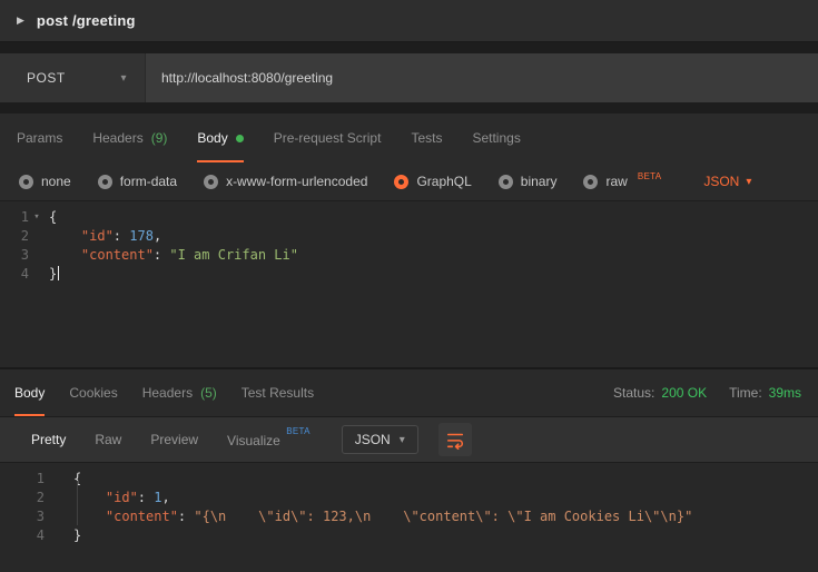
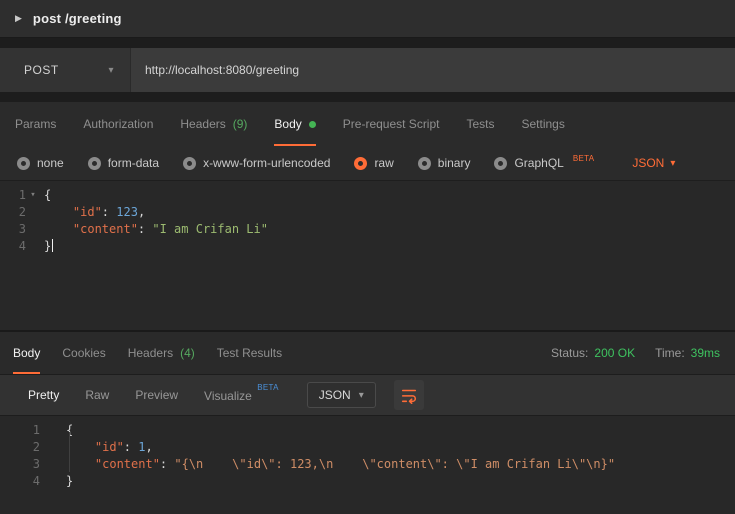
  ▶
  post /greeting
  POST
  ▾
  http://localhost:8080/greeting
  Params
+ Authorization
  Headers
  (9)
  Body
  Pre-request Script
  Tests
  Settings
  none
  form-data
  x-www-form-urlencoded
- GraphQL
+ raw
  binary
- raw
+ GraphQL
  BETA
  JSON
  ▾
  1
  ▾
  {
  2
- "id": 178,
+ "id": 123,
  3
  "content": "I am Crifan Li"
  4
  }
  Body
  Cookies
  Headers
- (5)
+ (4)
  Test Results
  Status:
  200 OK
  Time:
  39ms
  Pretty
  Raw
  Preview
  Visualize BETA
  JSON
  ▾
  1
  {
  2
  "id": 1,
  3
- "content": "{\n \"id\": 123,\n \"content\": \"I am Cookies Li\"\n}"
+ "content": "{\n \"id\": 123,\n \"content\": \"I am Crifan Li\"\n}"
  4
  }
